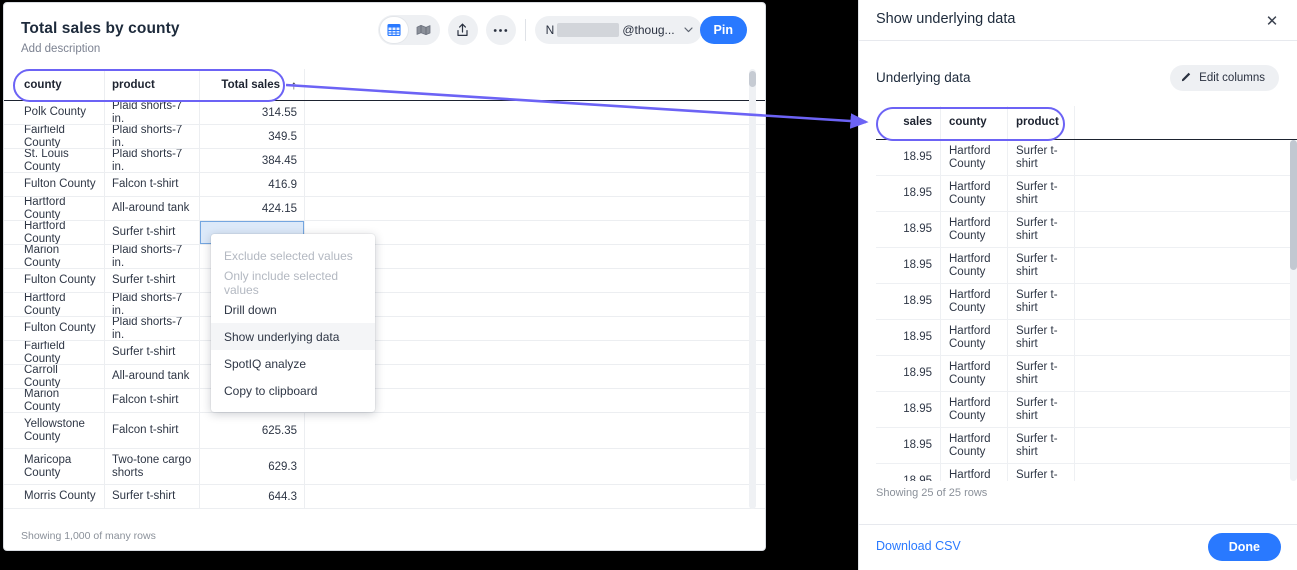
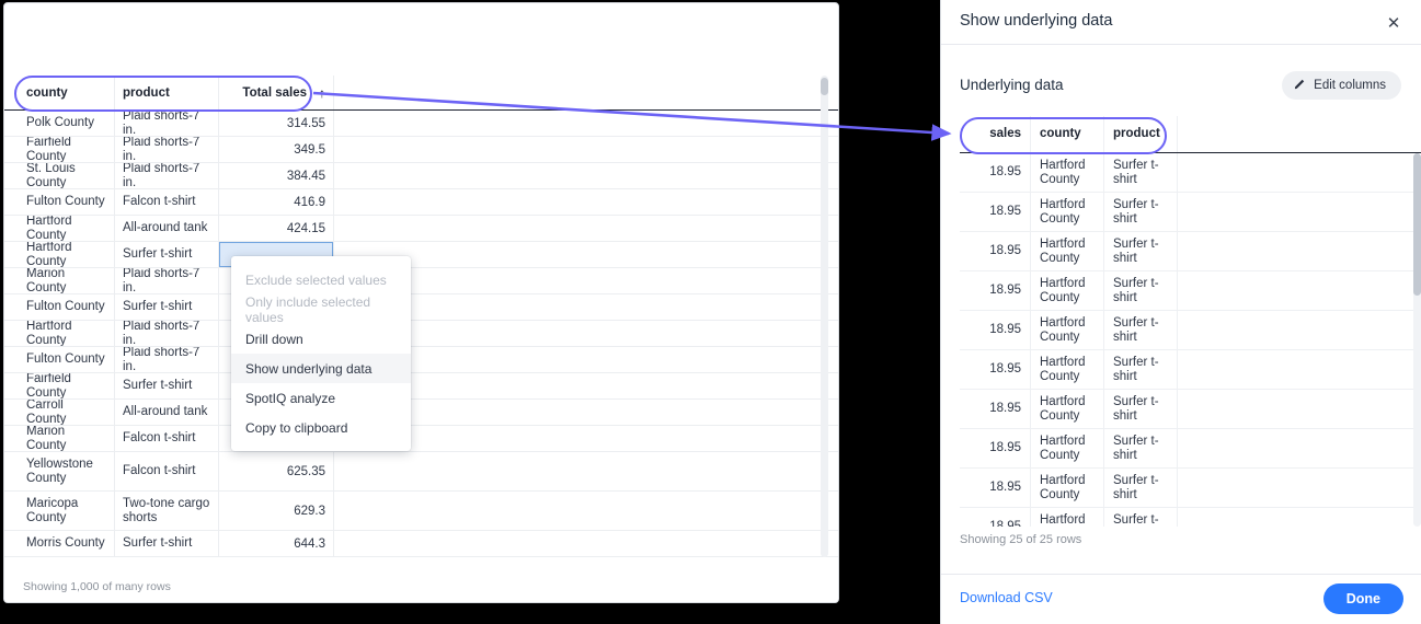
- Total sales by county
- Add description
- N
- @thoug...
- Pin
  county
  product
  Total sales
  Polk County
  Plaid shorts-7 in.
  314.55
  Fairfield County
  Plaid shorts-7 in.
  349.5
  St. Louis County
  Plaid shorts-7 in.
  384.45
  Fulton County
  Falcon t-shirt
  416.9
  Hartford County
  All-around tank
  424.15
  Hartford County
  Surfer t-shirt
  Marion County
  Plaid shorts-7 in.
  Fulton County
  Surfer t-shirt
  Hartford County
  Plaid shorts-7 in.
  Fulton County
  Plaid shorts-7 in.
  Fairfield County
  Surfer t-shirt
  Carroll County
  All-around tank
  Marion County
  Falcon t-shirt
  Yellowstone County
  Falcon t-shirt
  625.35
  Maricopa County
  Two-tone cargo shorts
  629.3
  Morris County
  Surfer t-shirt
  644.3
  Showing 1,000 of many rows
  Exclude selected values
  Only include selected values
  Drill down
  Show underlying data
  SpotIQ analyze
  Copy to clipboard
  Show underlying data
  ✕
  Underlying data
  Edit columns
  sales
  county
  product
  18.95
  Hartford County
  Surfer t-shirt
  18.95
  Hartford County
  Surfer t-shirt
  18.95
  Hartford County
  Surfer t-shirt
  18.95
  Hartford County
  Surfer t-shirt
  18.95
  Hartford County
  Surfer t-shirt
  18.95
  Hartford County
  Surfer t-shirt
  18.95
  Hartford County
  Surfer t-shirt
  18.95
  Hartford County
  Surfer t-shirt
  18.95
  Hartford County
  Surfer t-shirt
  Showing 25 of 25 rows
  Download CSV
  Done
